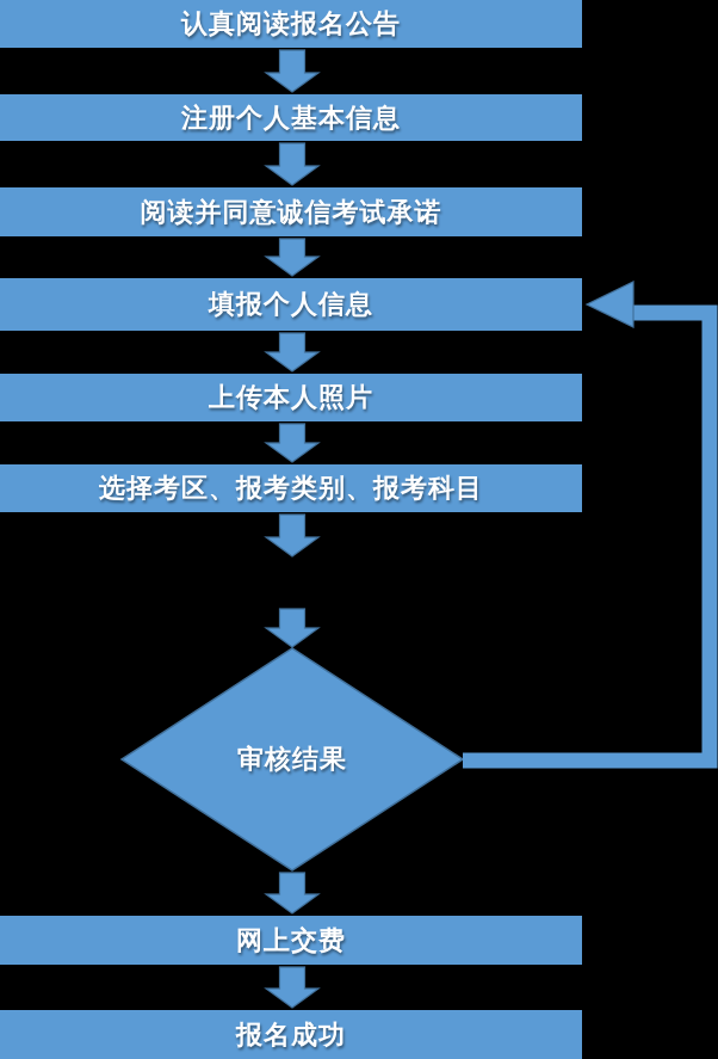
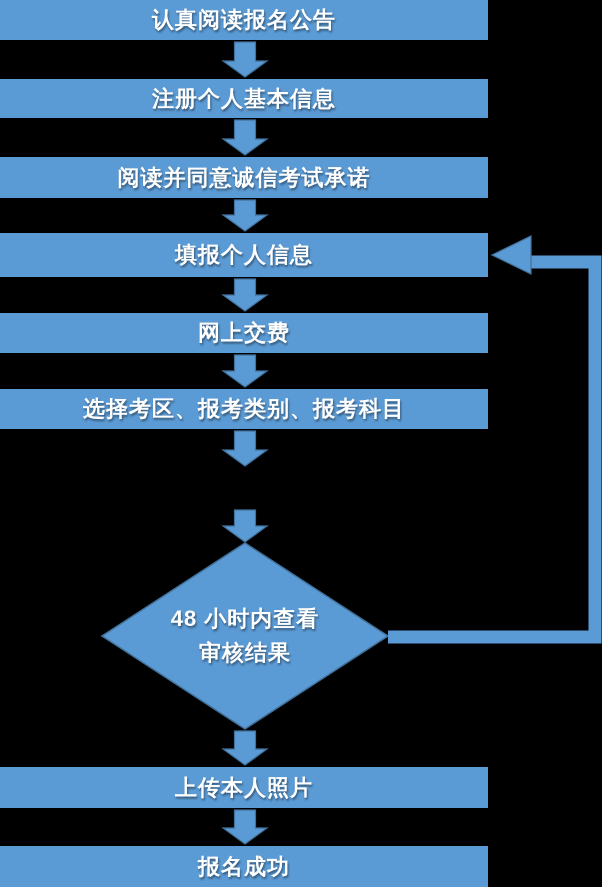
  认真阅读报名公告
  注册个人基本信息
  阅读并同意诚信考试承诺
  填报个人信息
- 上传本人照片
+ 网上交费
  选择考区、报考类别、报考科目
+ 48 小时内查看
  审核结果
- 网上交费
+ 上传本人照片
  报名成功
